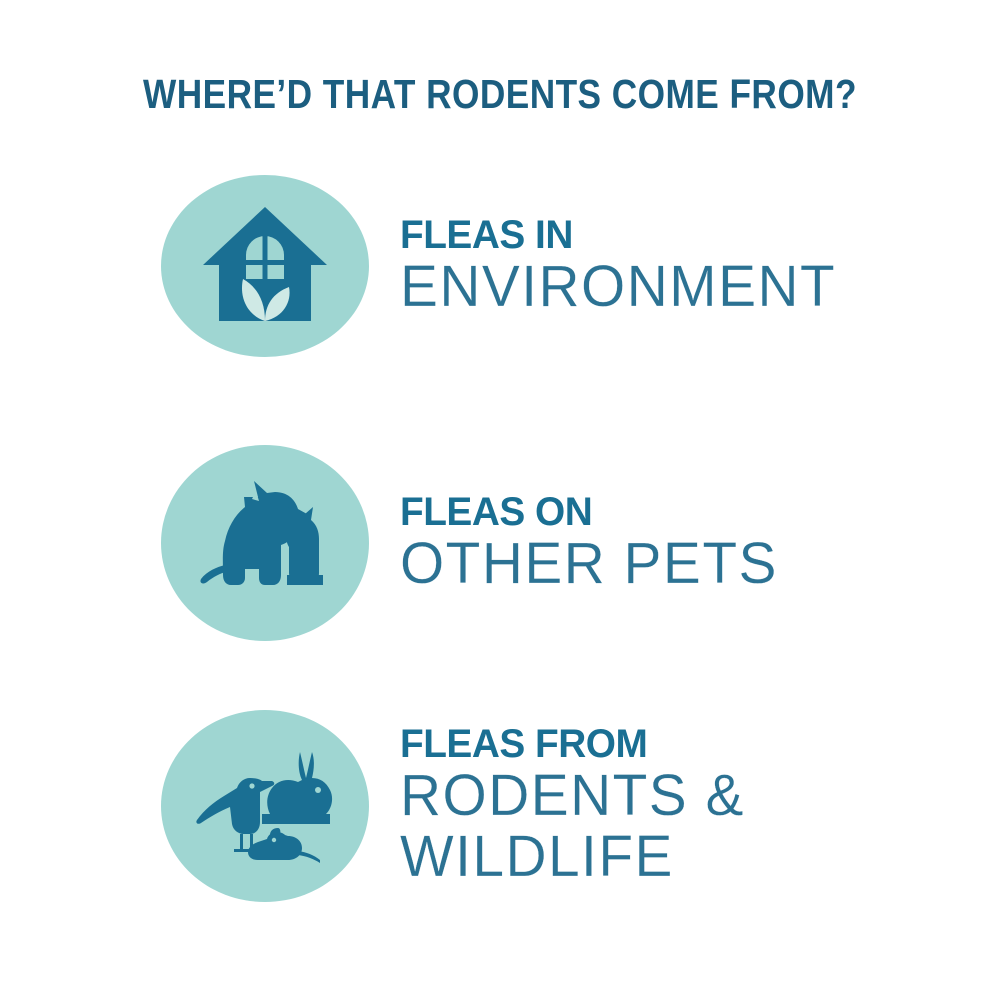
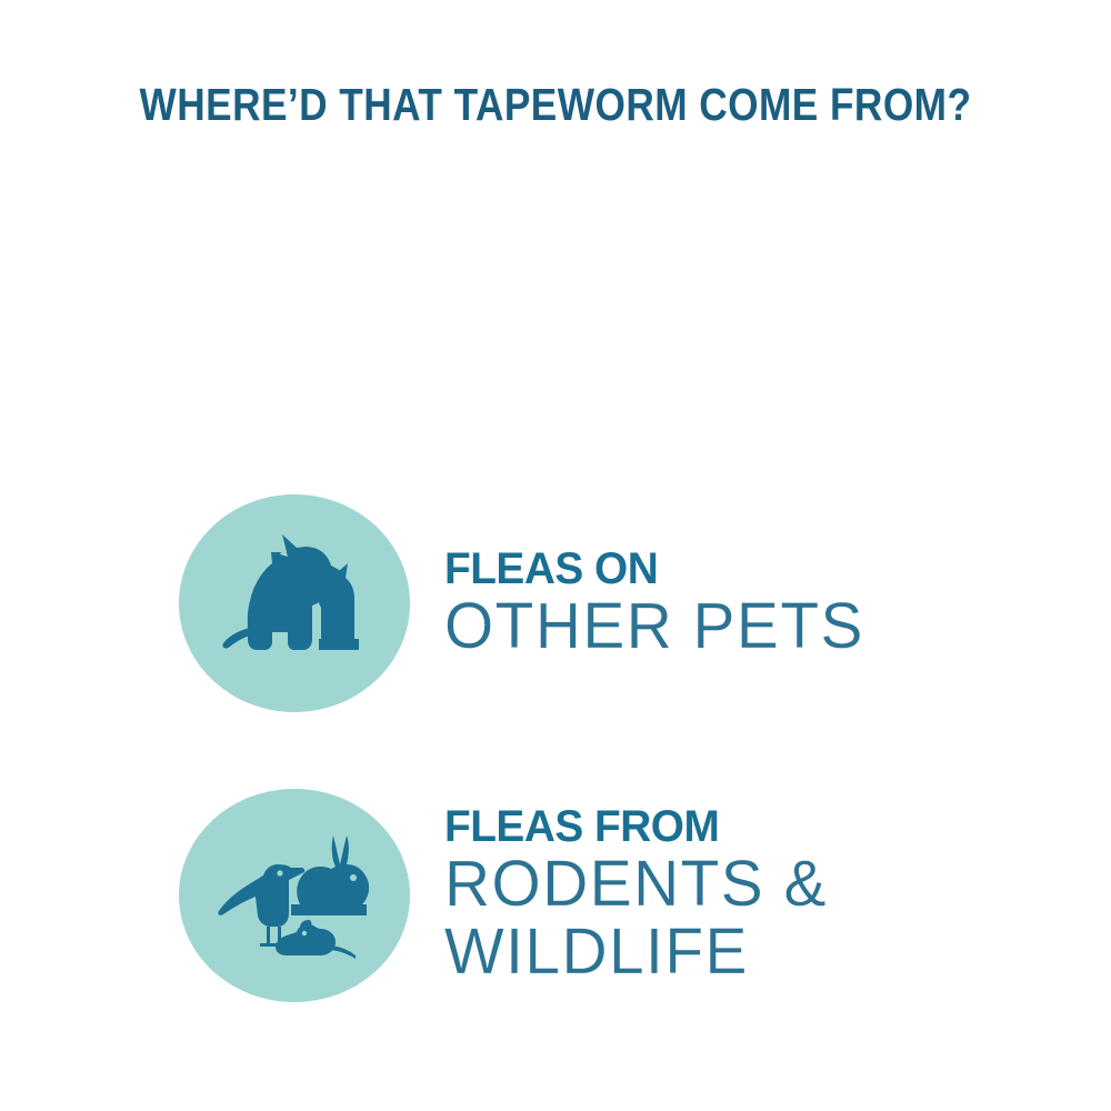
- WHERE’D THAT RODENTS COME FROM?
+ WHERE’D THAT TAPEWORM COME FROM?
- FLEAS IN
- ENVIRONMENT
  FLEAS ON
  OTHER PETS
  FLEAS FROM
  RODENTS &
  WILDLIFE
